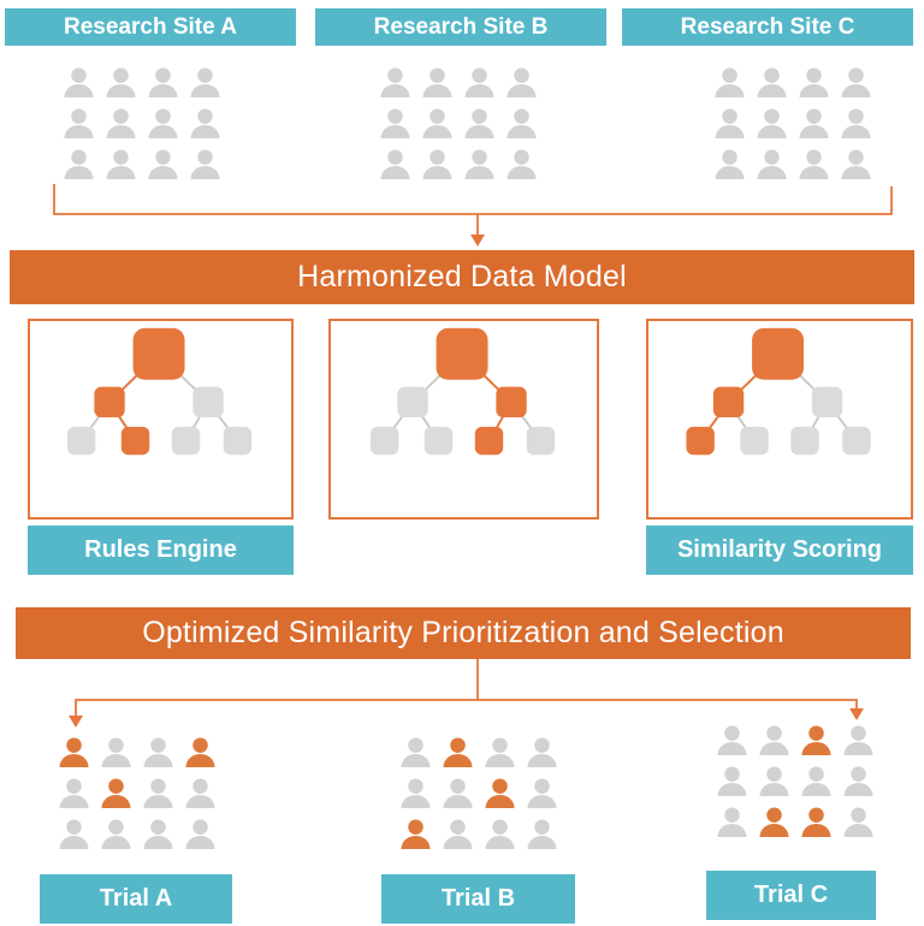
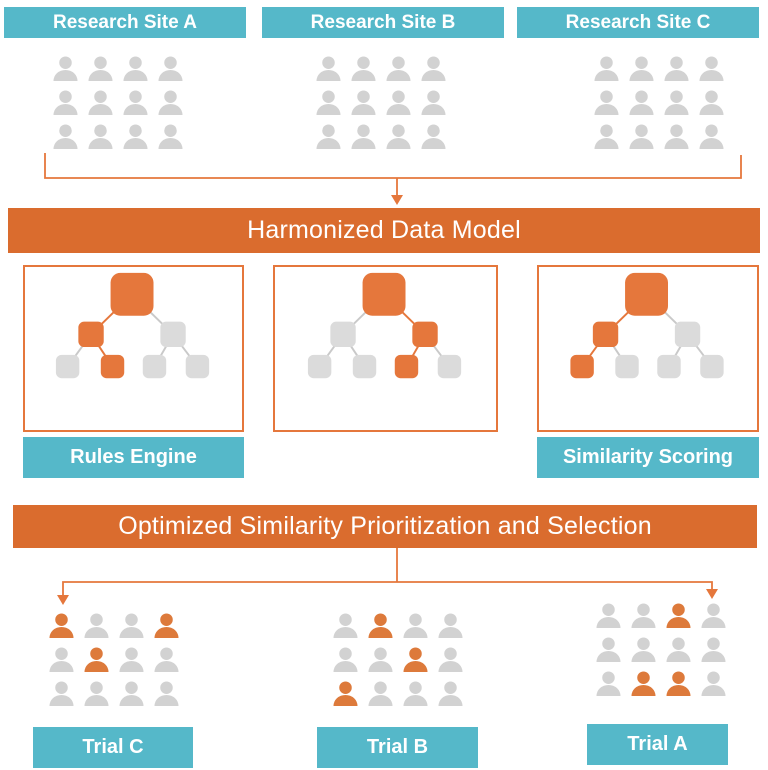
  Research Site A
  Research Site B
  Research Site C
  Harmonized Data Model
  Rules Engine
  Similarity Scoring
  Optimized Similarity Prioritization and Selection
- Trial A
+ Trial C
  Trial B
- Trial C
+ Trial A
